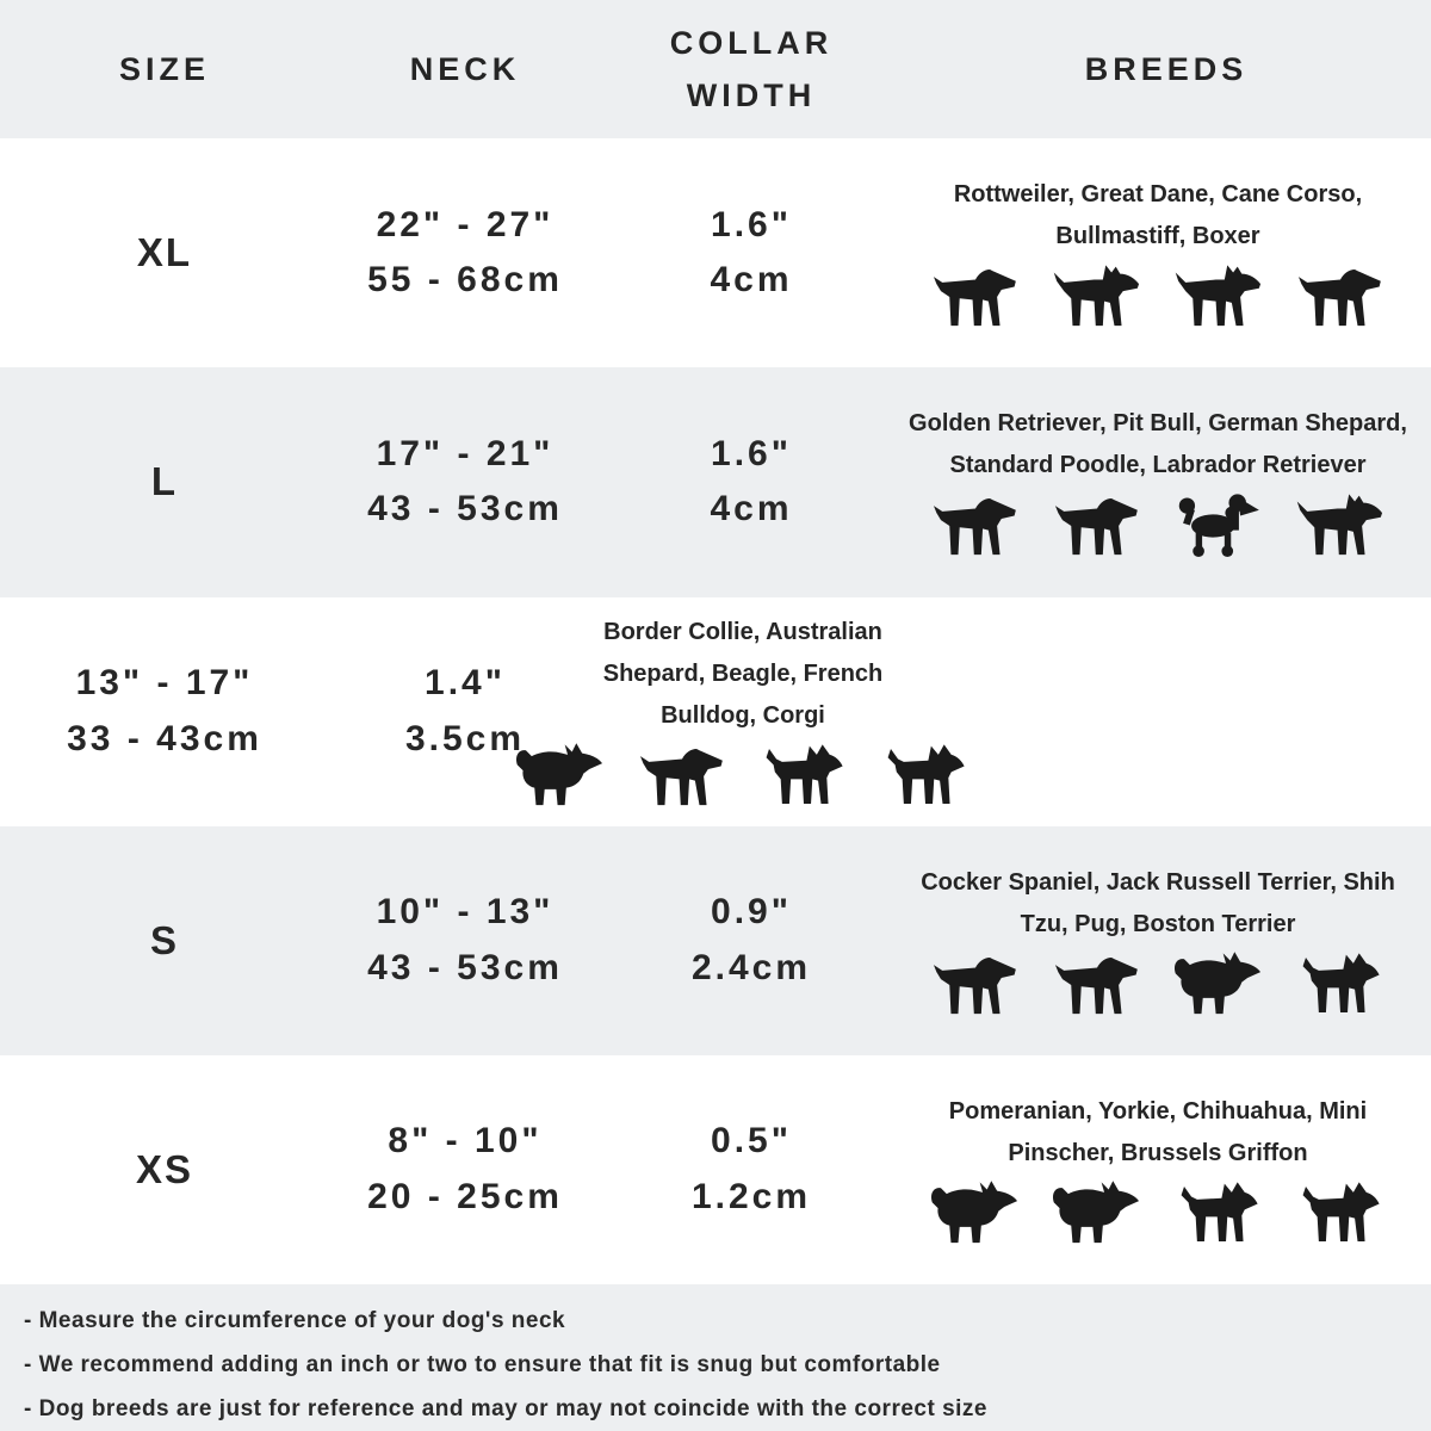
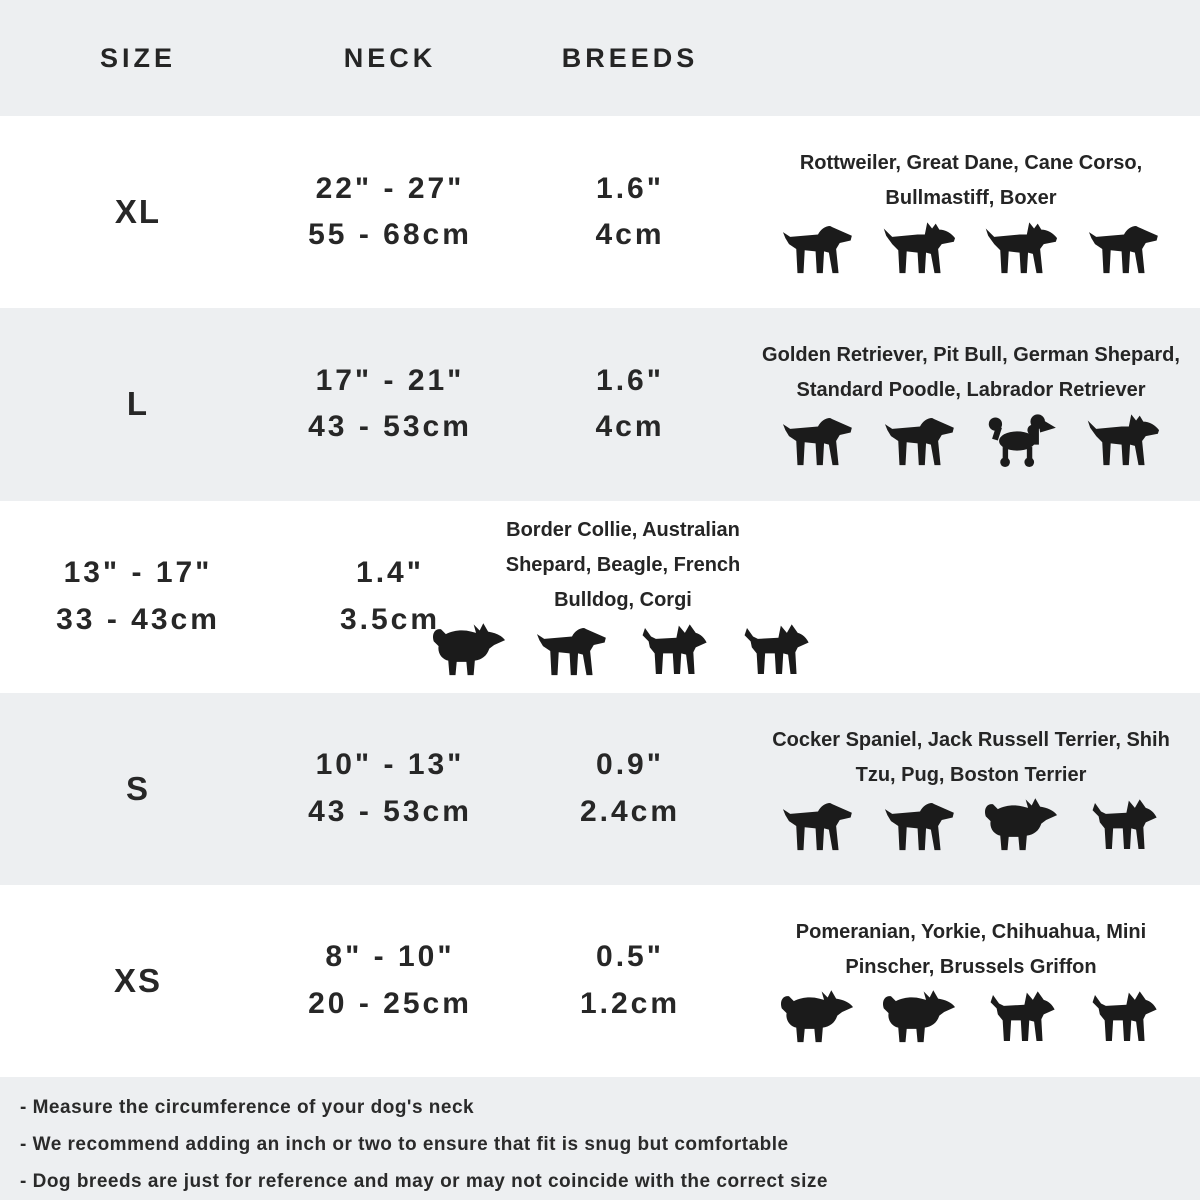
  SIZE
  NECK
- COLLAR WIDTH
  BREEDS
  XL
  22" - 27"
  55 - 68cm
  1.6"
  4cm
  Rottweiler, Great Dane, Cane Corso, Bullmastiff, Boxer
  L
  17" - 21"
  43 - 53cm
  1.6"
  4cm
  Golden Retriever, Pit Bull, German Shepard, Standard Poodle, Labrador Retriever
  13" - 17"
  33 - 43cm
  1.4"
  3.5cm
  Border Collie, Australian Shepard, Beagle, French Bulldog, Corgi
  S
  10" - 13"
  43 - 53cm
  0.9"
  2.4cm
  Cocker Spaniel, Jack Russell Terrier, Shih Tzu, Pug, Boston Terrier
  XS
  8" - 10"
  20 - 25cm
  0.5"
  1.2cm
  Pomeranian, Yorkie, Chihuahua, Mini Pinscher, Brussels Griffon
  - Measure the circumference of your dog's neck
  - We recommend adding an inch or two to ensure that fit is snug but comfortable
  - Dog breeds are just for reference and may or may not coincide with the correct size
